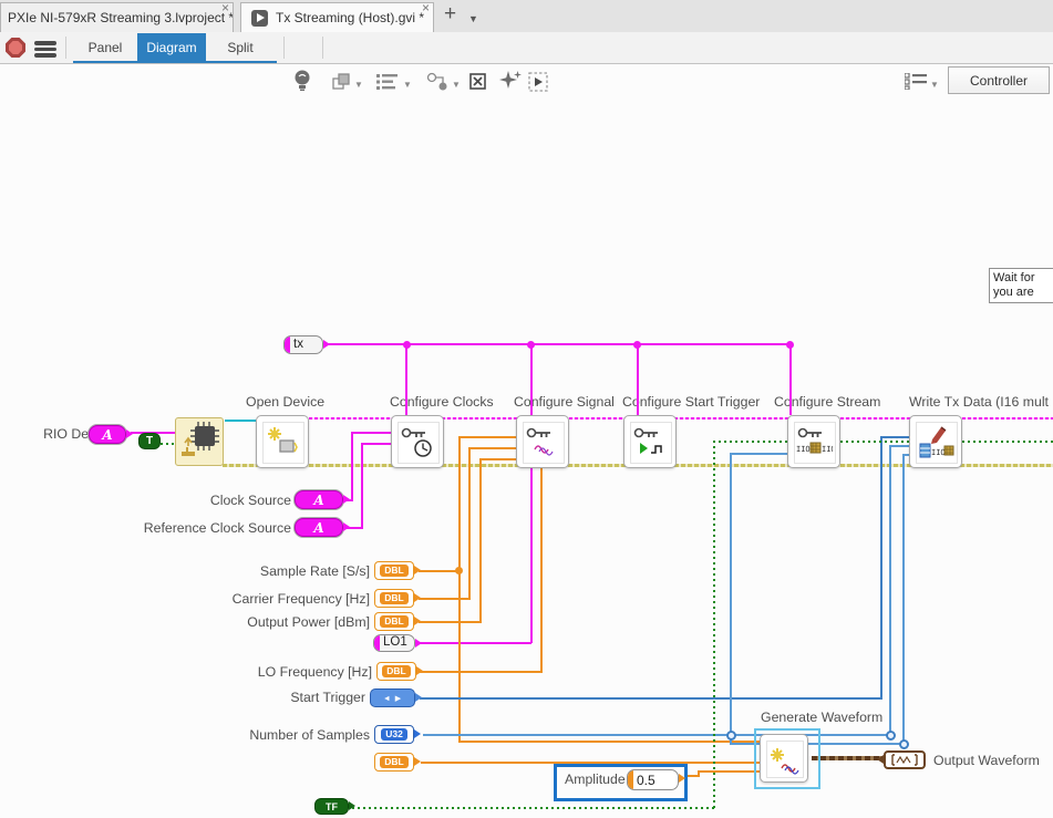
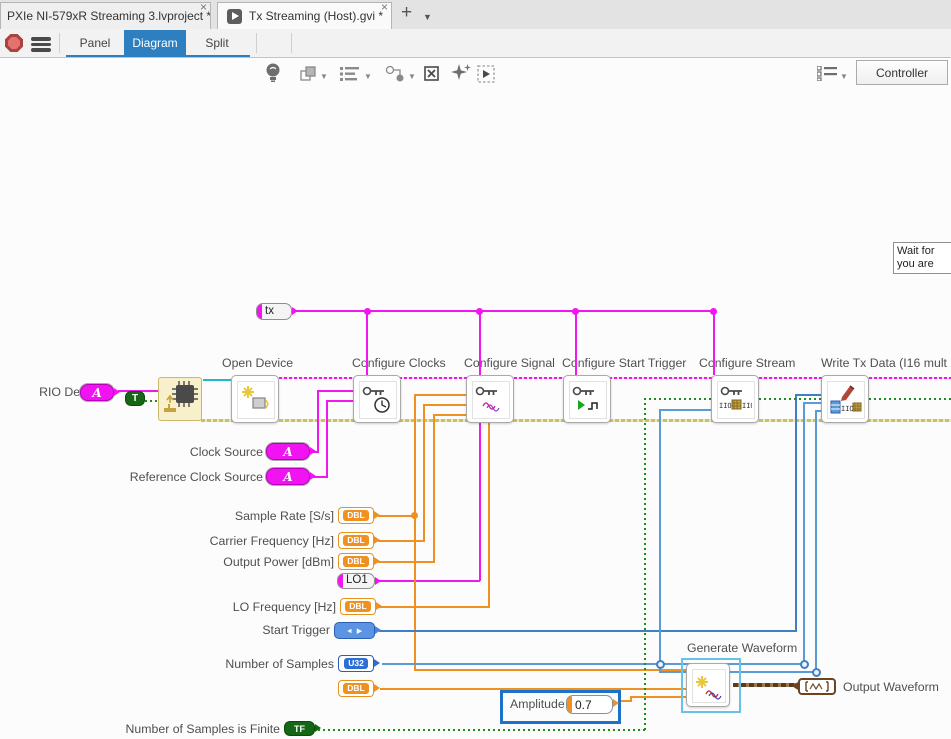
  PXIe NI-579xR Streaming 3.lvproject *
  ×
  Tx Streaming (Host).gvi *
  ×
  +
  ▼
  Panel
  Diagram
  Split
  ▼
  ▼
  ▼
  ▼
  Controller
  IIO
  IIO
  Open Device
  Configure Clocks
  Configure Signal
  Cnfigure Start Trigger
  Configure Stream
  Write Tx Data (I16 mult
  Generate Waveform
  Clock Source
  Reference Clock Source
  Sample Rate [S/s]
  Carrier Frequency [Hz]
  Output Power [dBm]
  LO Frequency [Hz]
  Start Trigger
  Number of Samples
+ Number of Samples is Finite
  Output Waveform
  A
  A
  A
  tx
  DBL
  DBL
  DBL
  DBL
  DBL
  U32
  T
  TF
  LO1
  Amplitude
- 0.5
+ 0.7
  Wait for
  you are
